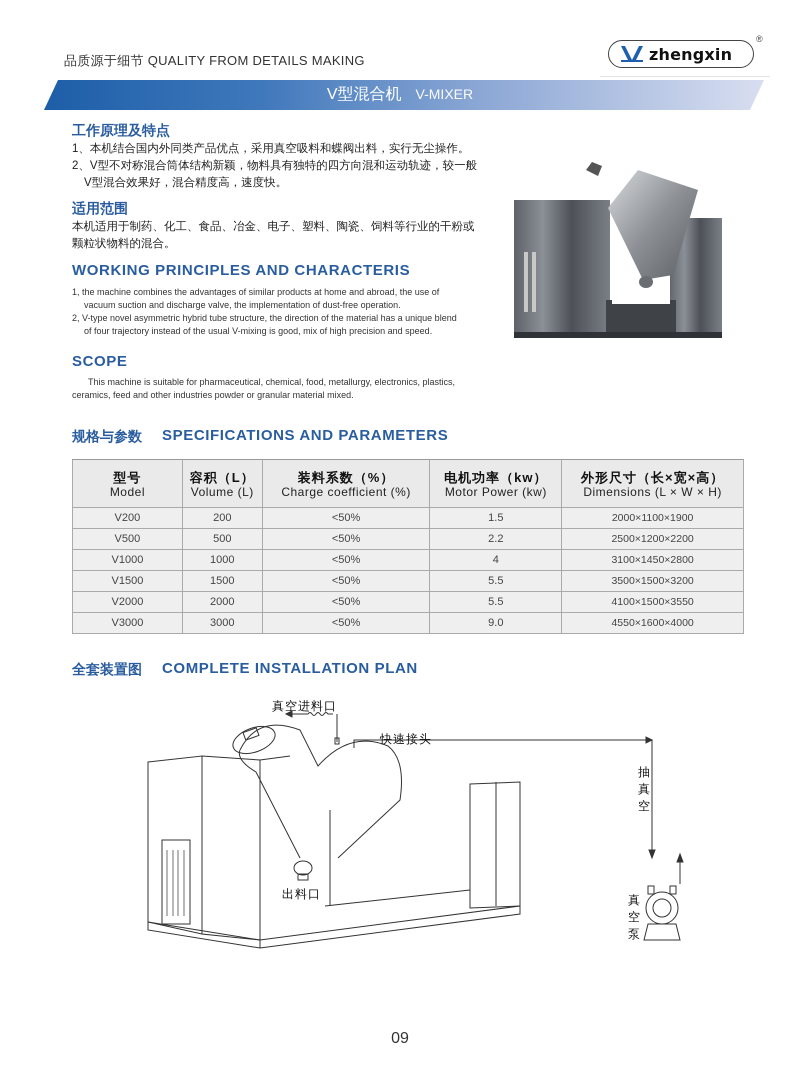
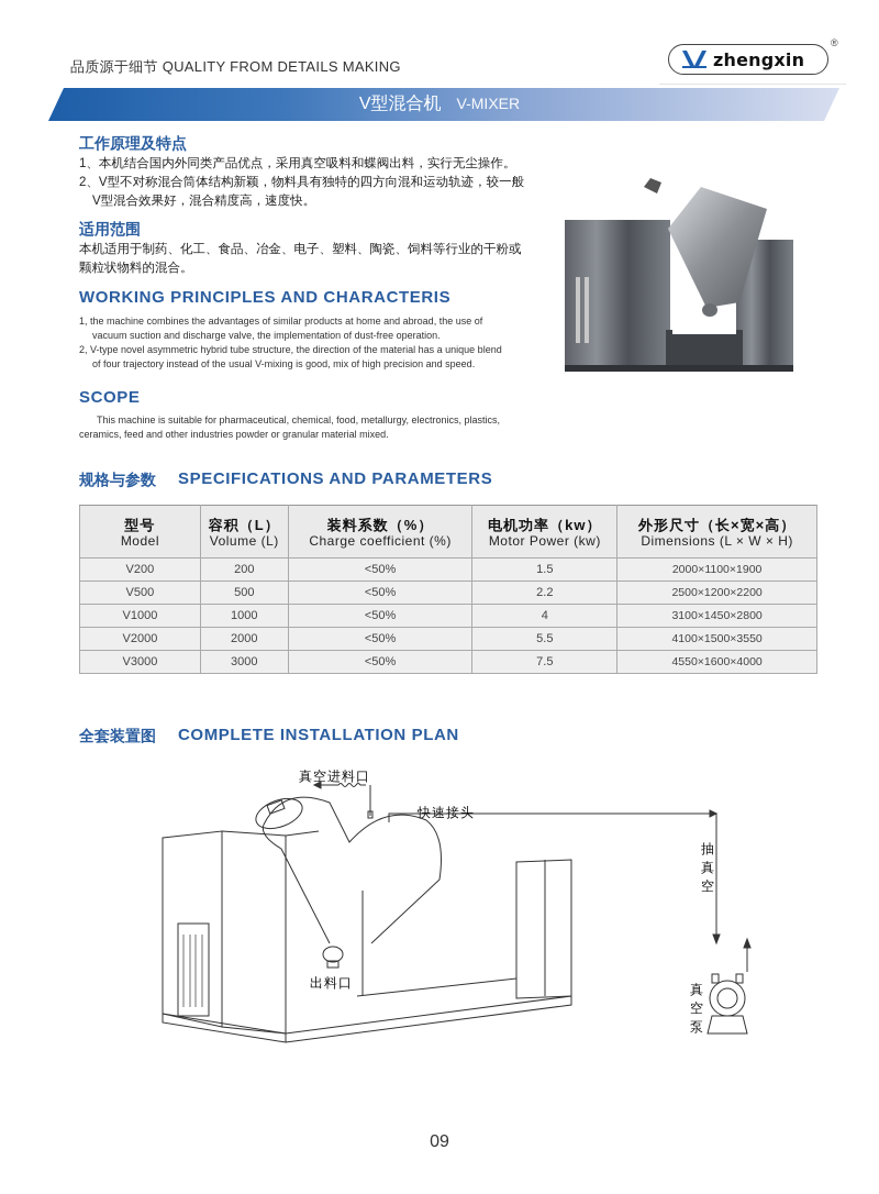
  品质源于细节 QUALITY FROM DETAILS MAKING
  zhengxin
  ®
  V型混合机 V-MIXER
  工作原理及特点
  1、本机结合国内外同类产品优点，采用真空吸料和蝶阀出料，实行无尘操作。
  2、V型不对称混合筒体结构新颖，物料具有独特的四方向混和运动轨迹，较一般
  V型混合效果好，混合精度高，速度快。
  适用范围
  本机适用于制药、化工、食品、冶金、电子、塑料、陶瓷、饲料等行业的干粉或
  颗粒状物料的混合。
  WORKING PRINCIPLES AND CHARACTERIS
  1, the machine combines the advantages of similar products at home and abroad, the use of
  vacuum suction and discharge valve, the implementation of dust-free operation.
  2, V-type novel asymmetric hybrid tube structure, the direction of the material has a unique blend
  of four trajectory instead of the usual V-mixing is good, mix of high precision and speed.
  SCOPE
  This machine is suitable for pharmaceutical, chemical, food, metallurgy, electronics, plastics,
  ceramics, feed and other industries powder or granular material mixed.
  规格与参数
  SPECIFICATIONS AND PARAMETERS
  型号Model	容积（L）Volume (L)	装料系数（%）Charge coefficient (%)	电机功率（kw）Motor Power (kw)	外形尺寸（长×宽×高）Dimensions (L × W × H)
  V200	200	<50%	1.5	2000×1100×1900
  V500	500	<50%	2.2	2500×1200×2200
  V1000	1000	<50%	4	3100×1450×2800
- V1500	1500	<50%	5.5	3500×1500×3200
  V2000	2000	<50%	5.5	4100×1500×3550
- V3000	3000	<50%	9.0	4550×1600×4000
+ V3000	3000	<50%	7.5	4550×1600×4000
  全套装置图
  COMPLETE INSTALLATION PLAN
  真空进料口
  快速接头
  抽真空
  出料口
  真空泵
  09
